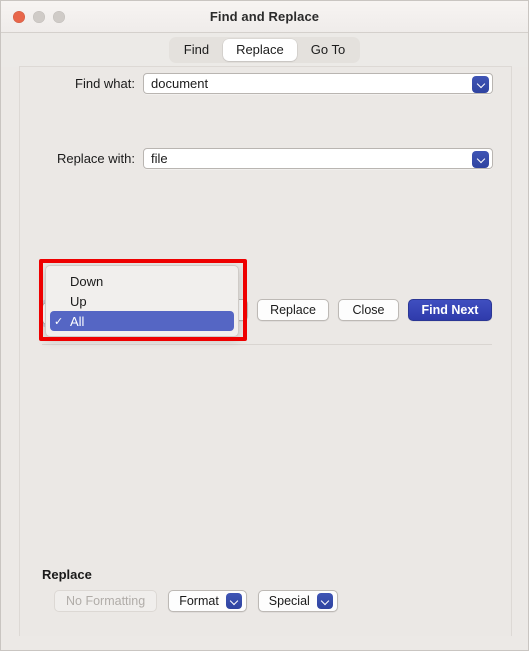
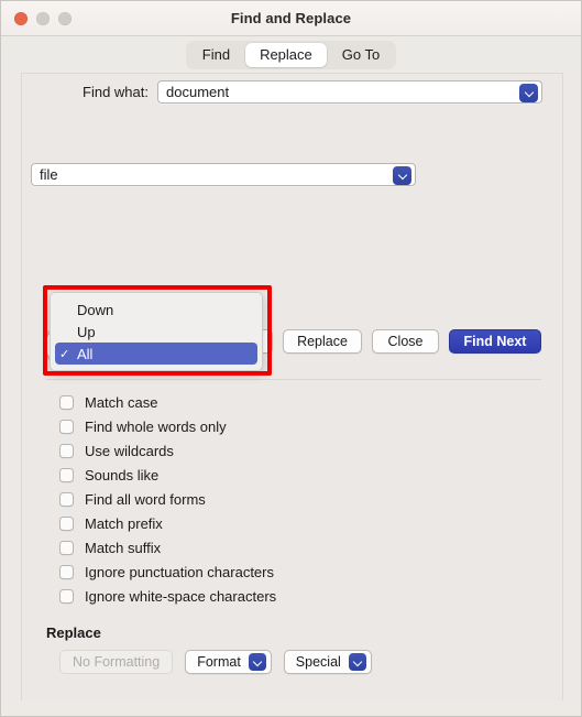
  Find and Replace
  Find
  Replace
  Go To
  Find what:
  document
- Replace with:
  file
  Replace
  Close
  Find Next
+ Match case
+ Find whole words only
+ Use wildcards
+ Sounds like
+ Find all word forms
+ Match prefix
+ Match suffix
+ Ignore punctuation characters
+ Ignore white-space characters
  Replace
  No Formatting
  Format
  Special
  Down
  Up
  ✓
  All
